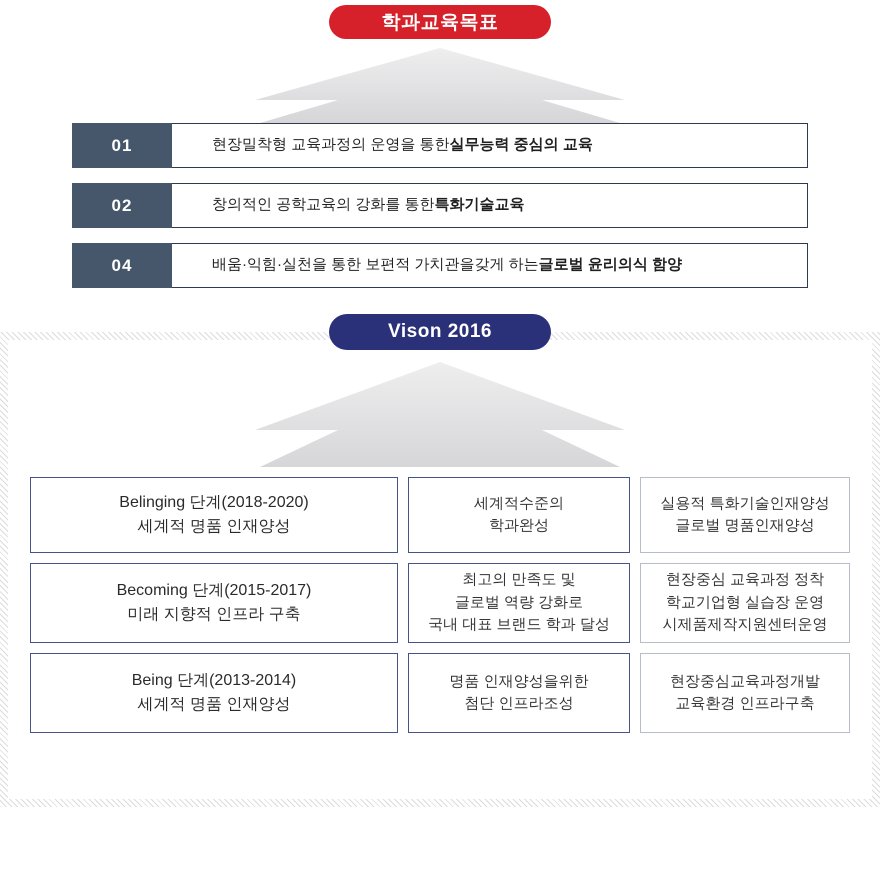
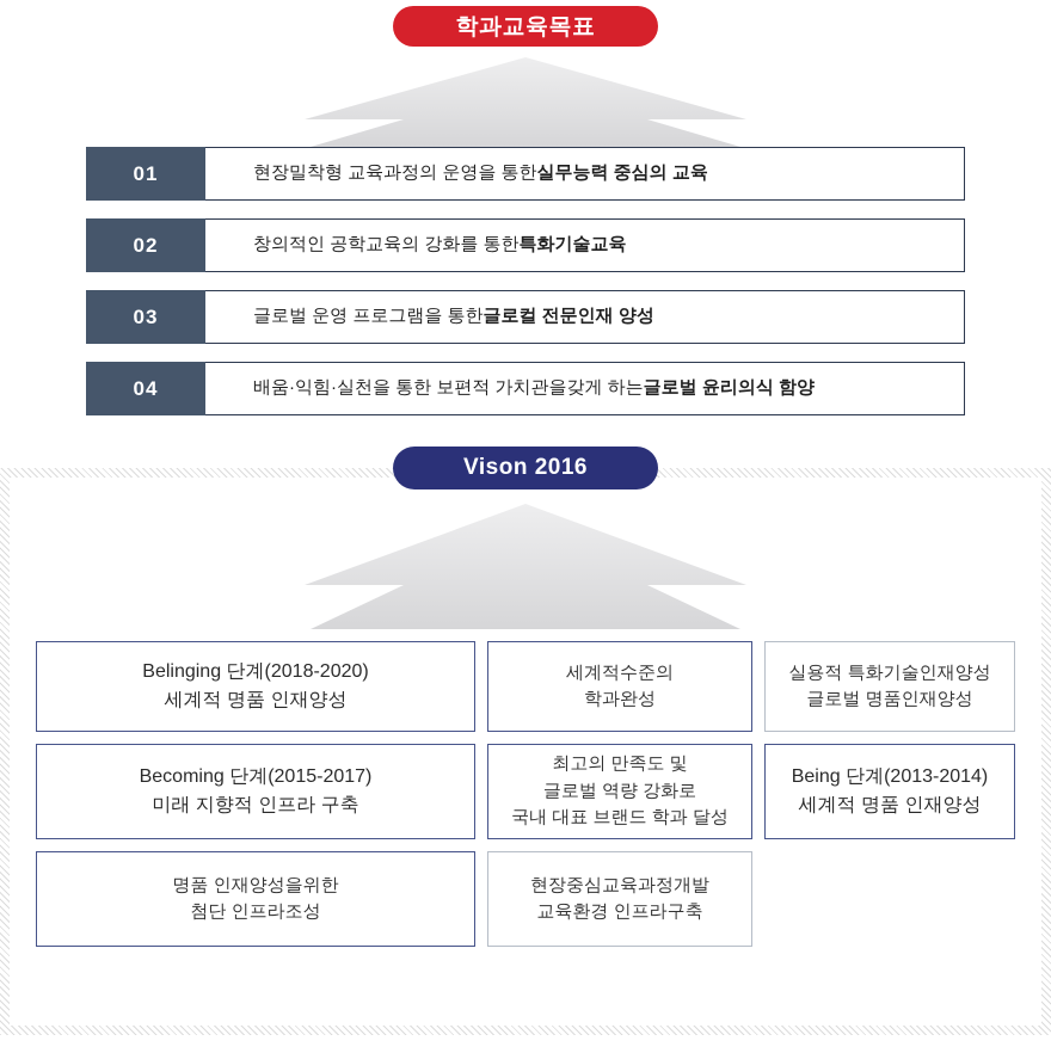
  학과교육목표
  01
  현장밀착형 교육과정의 운영을 통한
  실무능력 중심의 교육
  02
  창의적인 공학교육의 강화를 통한
  특화기술교육
+ 03
+ 글로벌 운영 프로그램을 통한
+ 글로컬 전문인재 양성
  04
  배움·익힘·실천을 통한 보편적 가치관을갖게 하는
  글로벌 윤리의식 함양
  Vison 2016
  Belinging 단계(2018-2020)
  세계적 명품 인재양성
  세계적수준의
  학과완성
  실용적 특화기술인재양성
  글로벌 명품인재양성
  Becoming 단계(2015-2017)
  미래 지향적 인프라 구축
  최고의 만족도 및
  글로벌 역량 강화로
  국내 대표 브랜드 학과 달성
- 현장중심 교육과정 정착
- 학교기업형 실습장 운영
- 시제품제작지원센터운영
  Being 단계(2013-2014)
  세계적 명품 인재양성
  명품 인재양성을위한
  첨단 인프라조성
  현장중심교육과정개발
  교육환경 인프라구축
